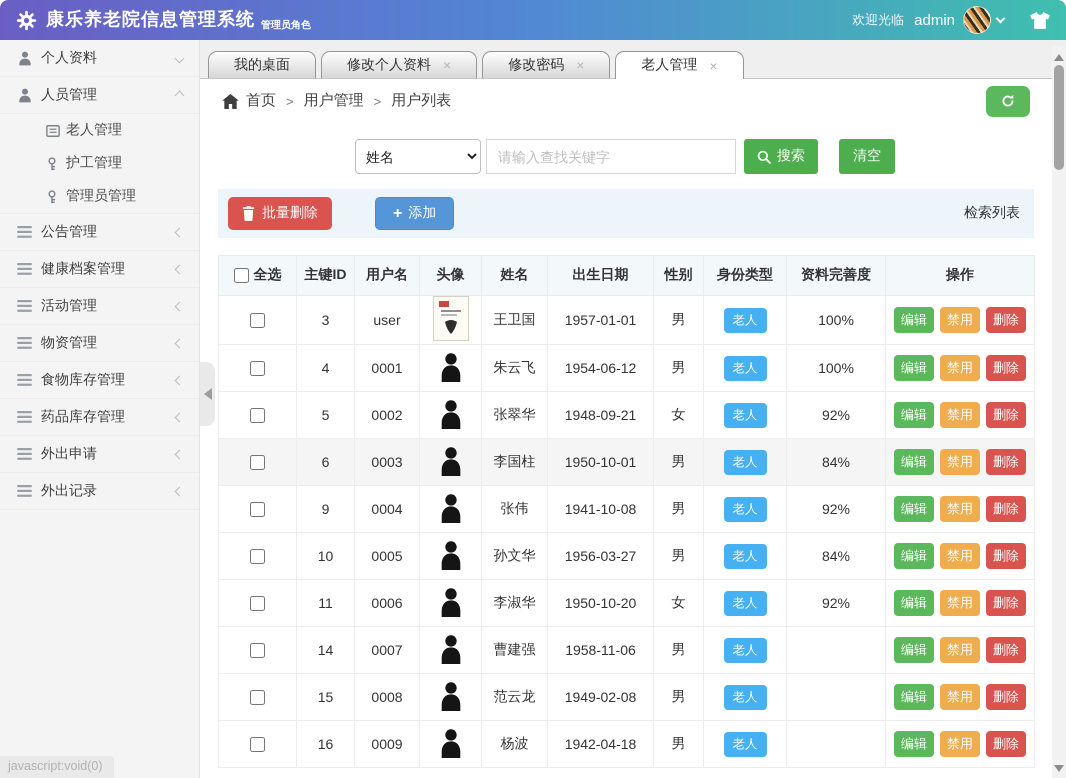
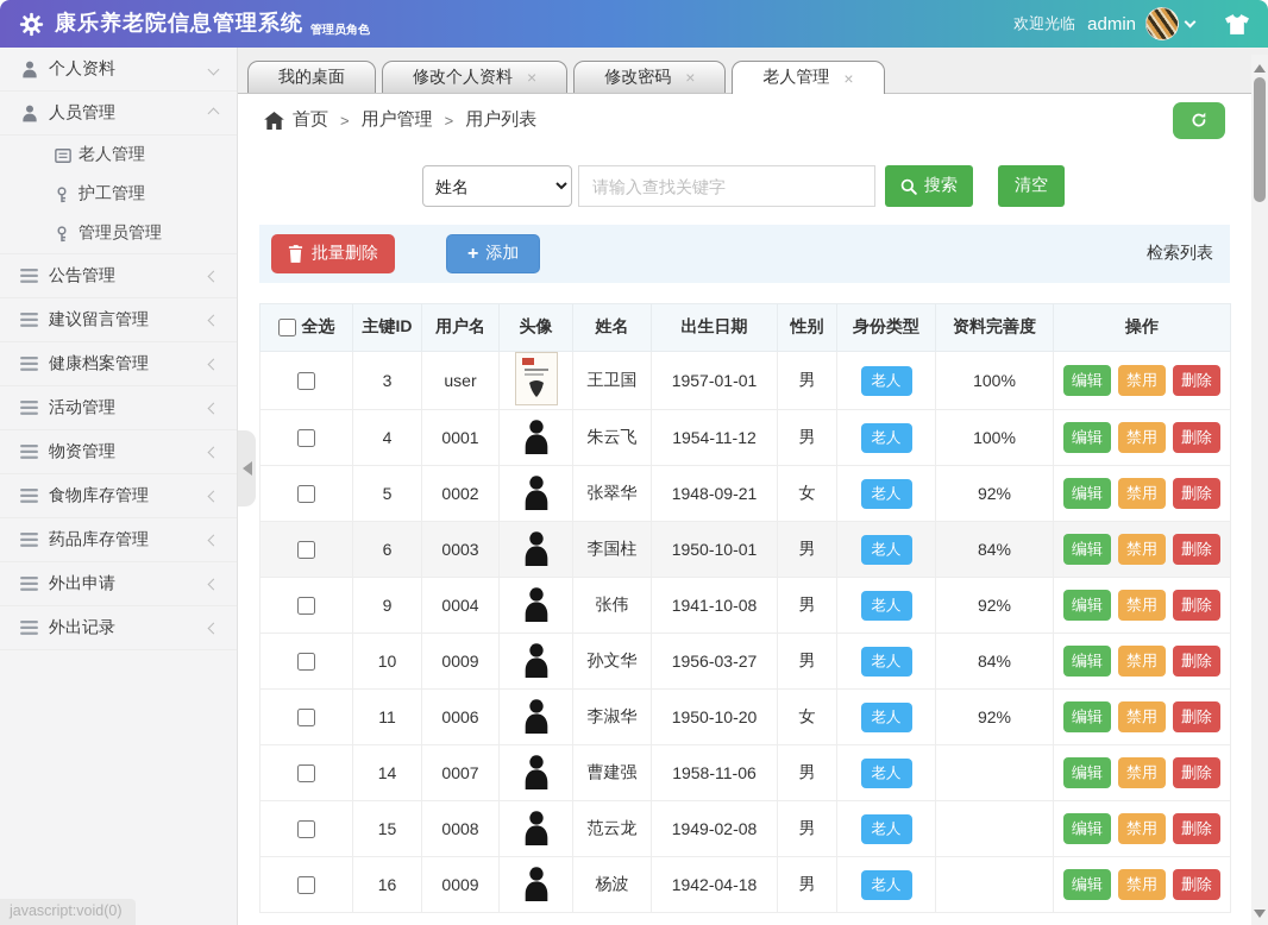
  康乐养老院信息管理系统
  管理员角色
  欢迎光临
  admin
  个人资料
  人员管理
  老人管理
  护工管理
  管理员管理
  公告管理
+ 建议留言管理
  健康档案管理
  活动管理
  物资管理
  食物库存管理
  药品库存管理
  外出申请
  外出记录
  我的桌面
  修改个人资料
  ×
  修改密码
  ×
  老人管理
  ×
  首页
  >
  用户管理
  >
  用户列表
  姓名
  请输入查找关键字
  搜索
  清空
  批量删除
  +
  添加
  检索列表
  全选	主键ID	用户名	头像	姓名	出生日期	性别	身份类型	资料完善度	操作
  	3	user		王卫国	1957-01-01	男	老人	100%	编辑 禁用 删除
- 	4	0001		朱云飞	1954-06-12	男	老人	100%	编辑 禁用 删除
+ 	4	0001		朱云飞	1954-11-12	男	老人	100%	编辑 禁用 删除
  	5	0002		张翠华	1948-09-21	女	老人	92%	编辑 禁用 删除
  	6	0003		李国柱	1950-10-01	男	老人	84%	编辑 禁用 删除
  	9	0004		张伟	1941-10-08	男	老人	92%	编辑 禁用 删除
- 	10	0005		孙文华	1956-03-27	男	老人	84%	编辑 禁用 删除
+ 	10	0009		孙文华	1956-03-27	男	老人	84%	编辑 禁用 删除
  	11	0006		李淑华	1950-10-20	女	老人	92%	编辑 禁用 删除
  	14	0007		曹建强	1958-11-06	男	老人		编辑 禁用 删除
  	15	0008		范云龙	1949-02-08	男	老人		编辑 禁用 删除
  	16	0009		杨波	1942-04-18	男	老人		编辑 禁用 删除
  javascript:void(0)
